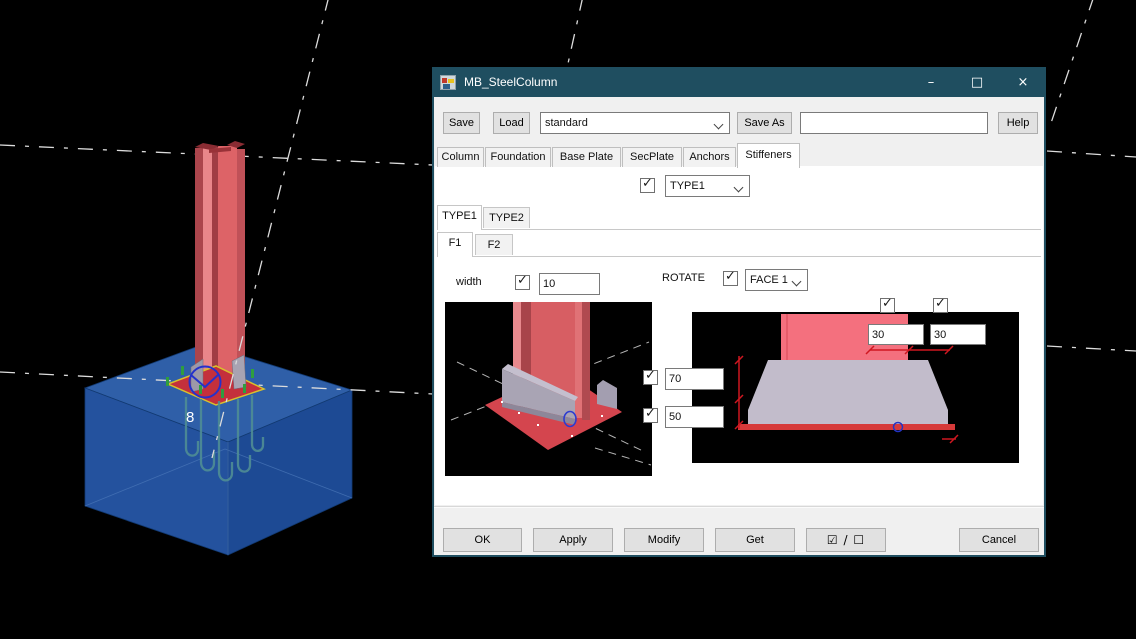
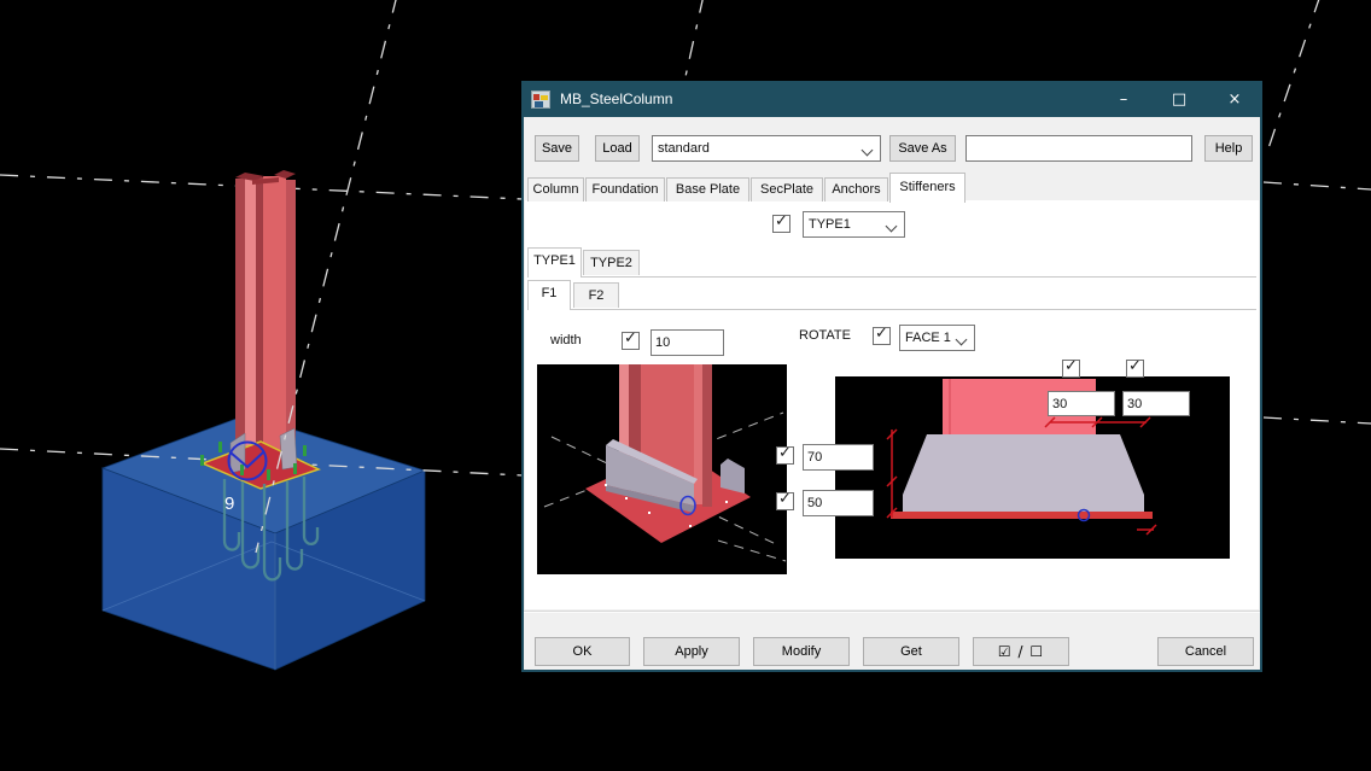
- 8
+ 9
  MB_SteelColumn
  –
  □
  ×
  Save
  Load
  standard
  Save As
  Help
  Column
  Foundation
  Base Plate
  SecPlate
  Anchors
  Stiffeners
  ✓
  TYPE1
  TYPE1
  TYPE2
  F1
  F2
  width
  ✓
  10
  ROTATE
  ✓
  FACE 1
  ✓
  70
  ✓
  50
  ✓
  ✓
  30
  30
  OK
  Apply
  Modify
  Get
  ☑ / ☐
  Cancel
